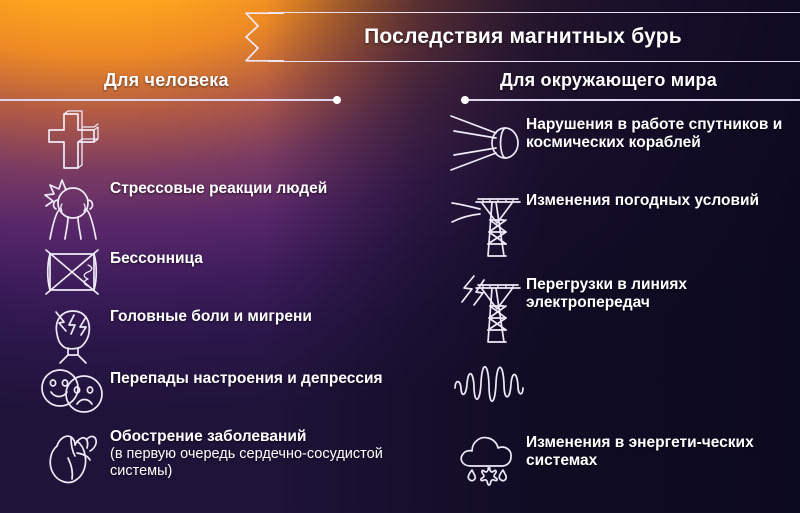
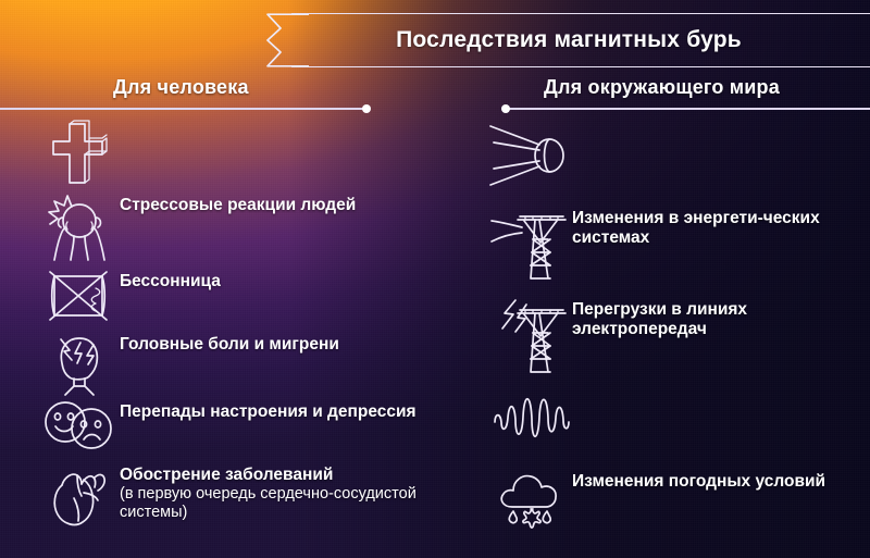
  Последствия магнитных бурь
  Для человека
  Для окружающего мира
  Стрессовые реакции людей
  Бессонница
  Головные боли и мигрени
  Перепады настроения и депрессия
  Обострение заболеваний
  (в первую очередь сердечно-сосудистой системы)
- Нарушения в работе спутников и космических кораблей
- Изменения погодных условий
+ Изменения в энергети-ческих системах
  Перегрузки в линиях электропередач
- Изменения в энергети-ческих системах
+ Изменения погодных условий
